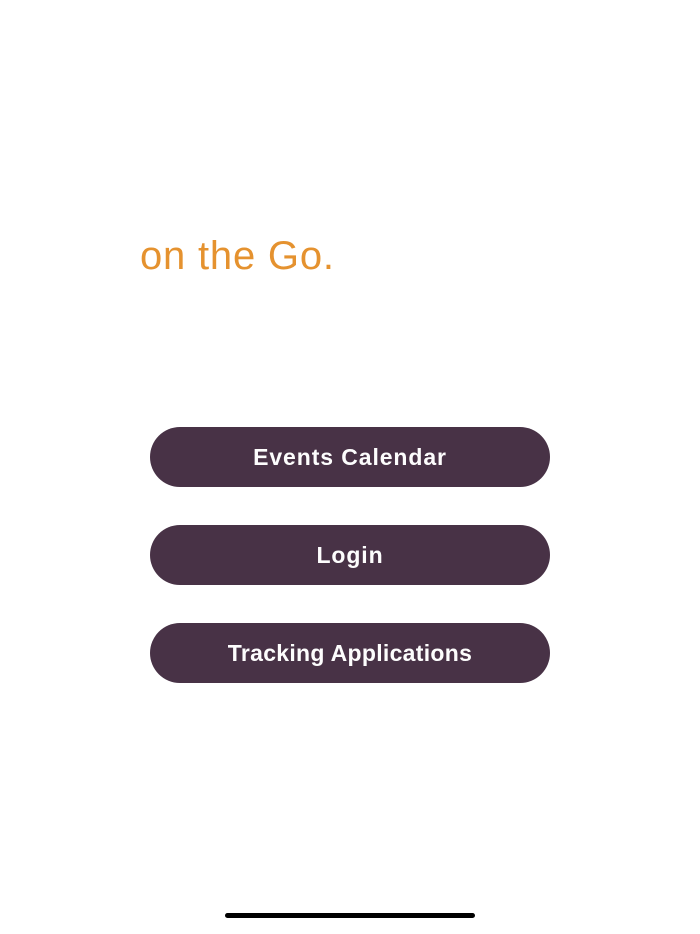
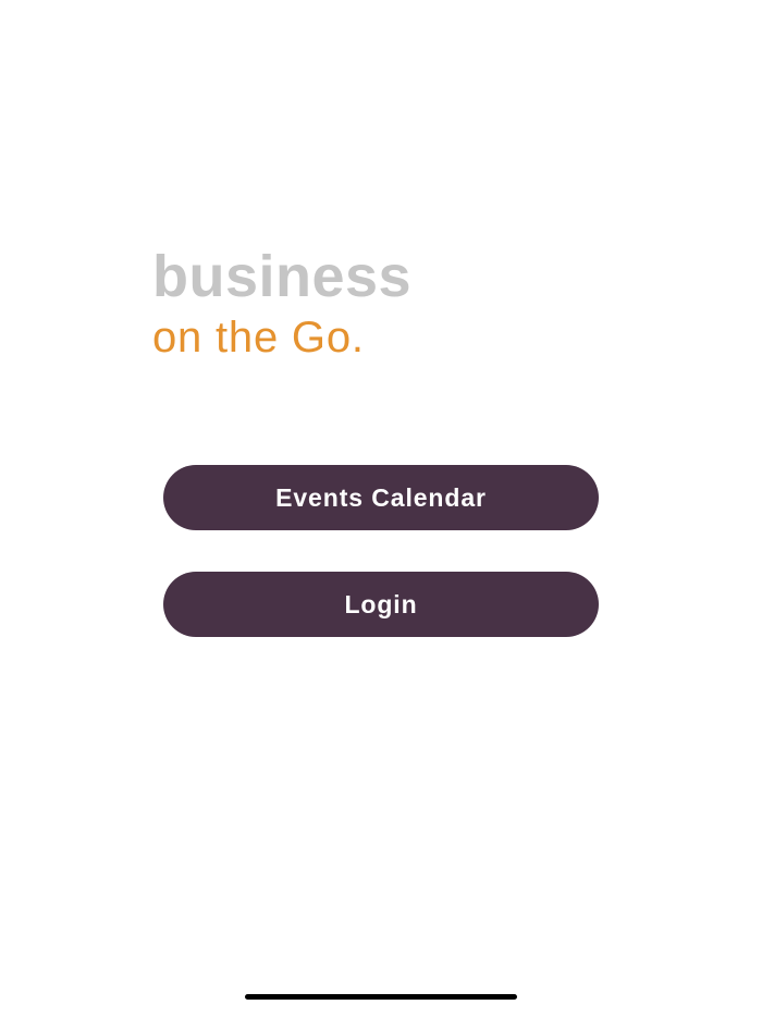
+ business
  on the Go.
  Events Calendar
  Login
- Tracking Applications
